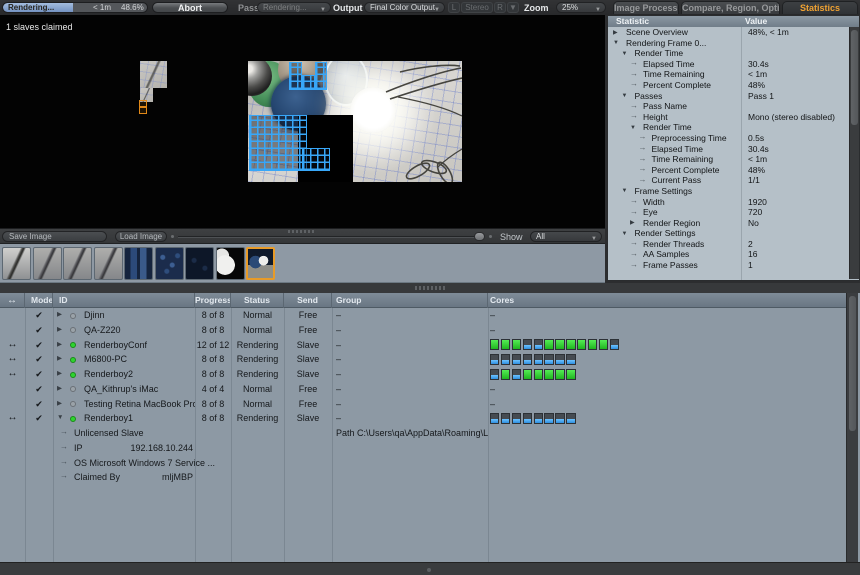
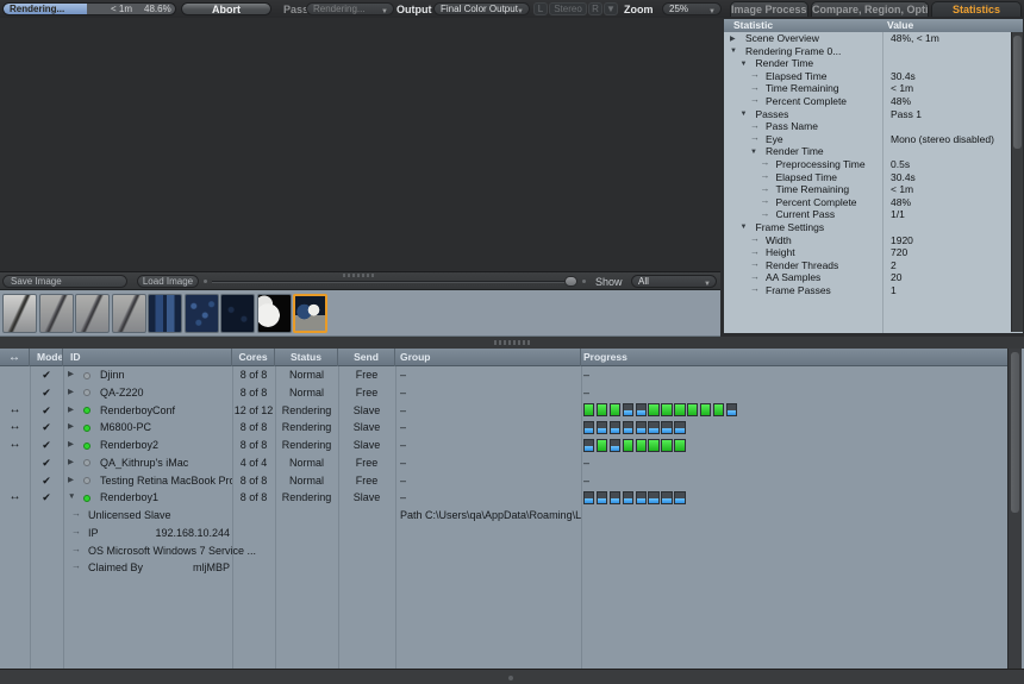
  Rendering...
  < 1m
  48.6%
  Abort
  Pas
  Rendering...
  Output
  Final Color Output
  L
  Stereo
  R
  ▼
  Zoom
  25%
  Image Processi
  Compare, Region, Opti
  Statistics
- 1 slaves claimed
  Save Image
  Load Image
  Show
  All
  Statistic
  Value
  Scene Overview
  48%, < 1m
  Rendering Frame 0...
  Render Time
  →
  Elapsed Time
  30.4s
  →
  Time Remaining
  < 1m
  →
  Percent Complete
  48%
  Passes
  Pass 1
  →
  Pass Name
  →
- Height
+ Eye
  Mono (stereo disabled)
  Render Time
  →
  Preprocessing Time
  0.5s
  →
  Elapsed Time
  30.4s
  →
  Time Remaining
  < 1m
  →
  Percent Complete
  48%
  →
  Current Pass
  1/1
  Frame Settings
  →
  Width
  1920
  →
- Eye
+ Height
  720
- Render Region
- No
- Render Settings
  →
  Render Threads
  2
  →
  AA Samples
- 16
+ 20
  →
  Frame Passes
  1
  ↔
  Mode
  ID
- Progress
+ Cores
  Status
  Send
  Group
- Cores
+ Progress
  ✔
  Djinn
  8 of 8
  Normal
  Free
  –
  –
  ✔
  QA-Z220
  8 of 8
  Normal
  Free
  –
  –
  ↔
  ✔
  RenderboyConf
  12 of 12
  Rendering
  Slave
  –
  ↔
  ✔
  M6800-PC
  8 of 8
  Rendering
  Slave
  –
  ↔
  ✔
  Renderboy2
  8 of 8
  Rendering
  Slave
  –
  ✔
  QA_Kithrup's iMac
  4 of 4
  Normal
  Free
  –
  –
  ✔
  Testing Retina MacBook Pr
  8 of 8
  Normal
  Free
  –
  –
  ↔
  ✔
  Renderboy1
  8 of 8
  Rendering
  Slave
  –
  →
  Unlicensed Slave
  Path C:\Users\qa\AppData\Roaming\L
  →
  IP
  192.168.10.244
  →
  OS Microsoft Windows 7 Service ...
  →
  Claimed By
  mljMBP
